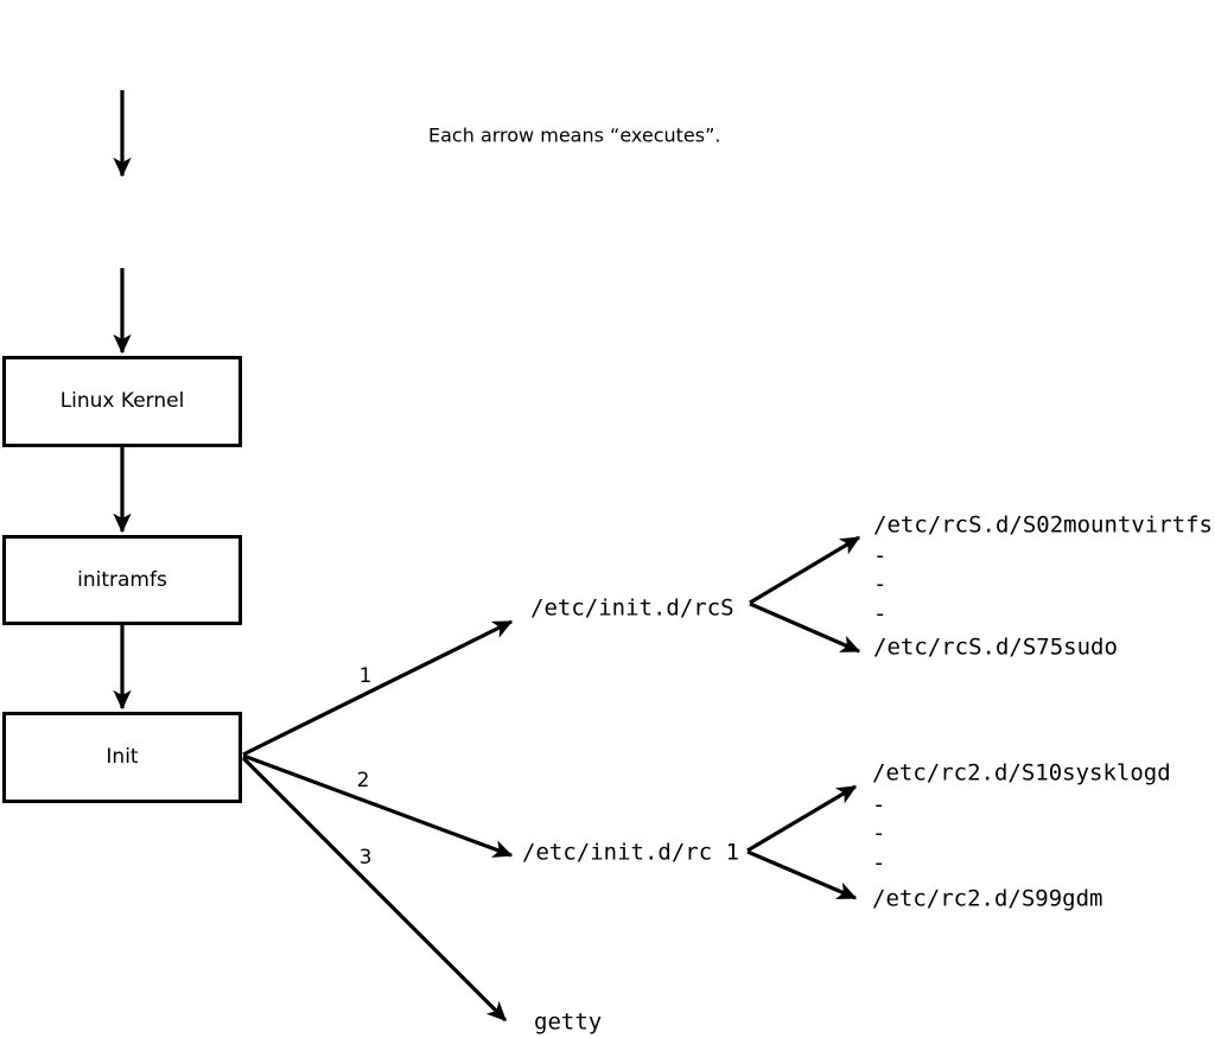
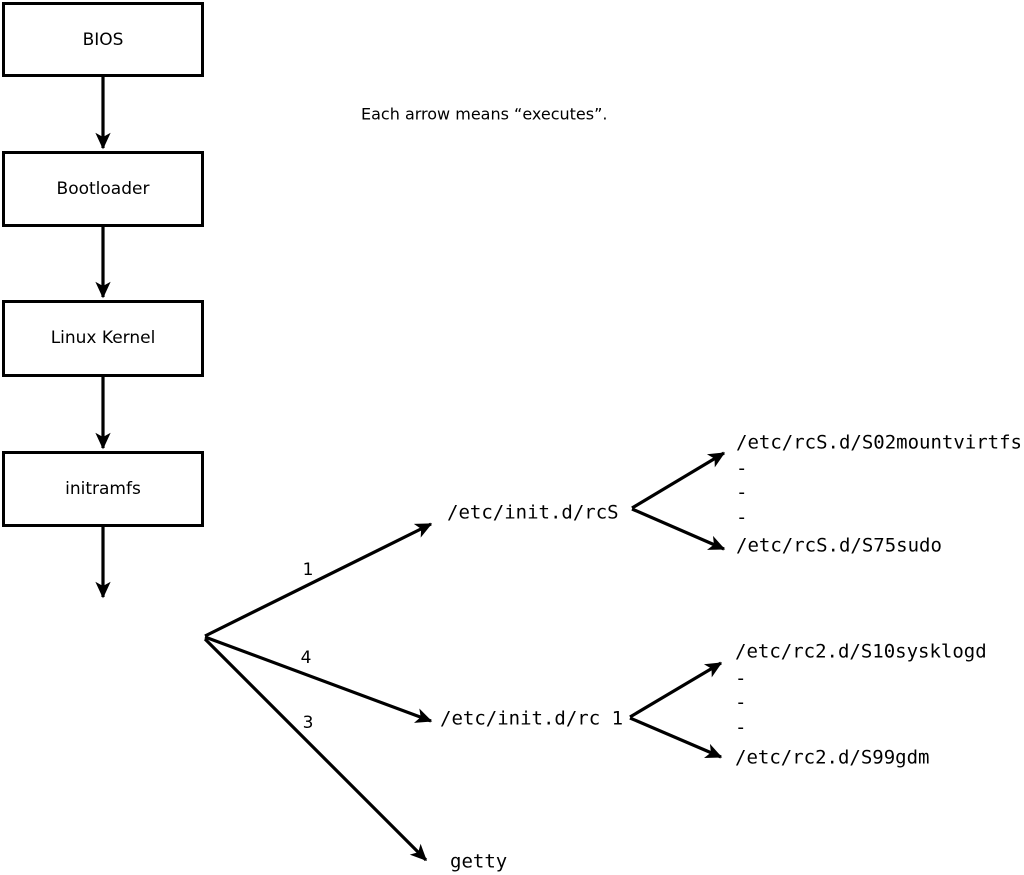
+ BIOS
+ Bootloader
  Linux Kernel
  initramfs
- Init
  Each arrow means “executes”.
  1
- 2
+ 4
  3
  /etc/init.d/rcS
  /etc/init.d/rc 1
  getty
  /etc/rcS.d/S02mountvirtfs
  -
  -
  -
  /etc/rcS.d/S75sudo
  /etc/rc2.d/S10sysklogd
  -
  -
  -
  /etc/rc2.d/S99gdm
